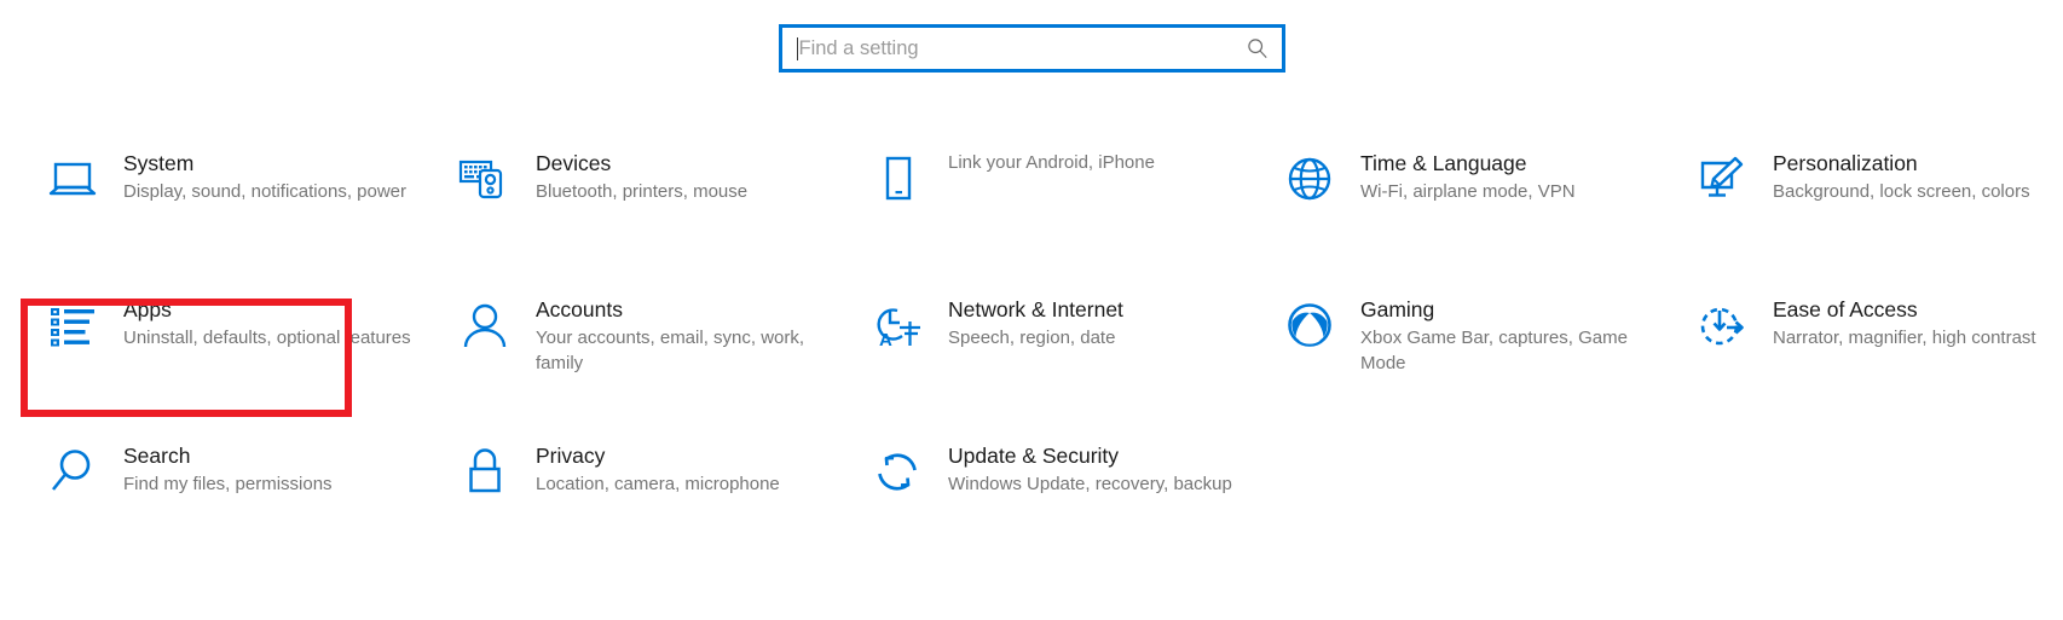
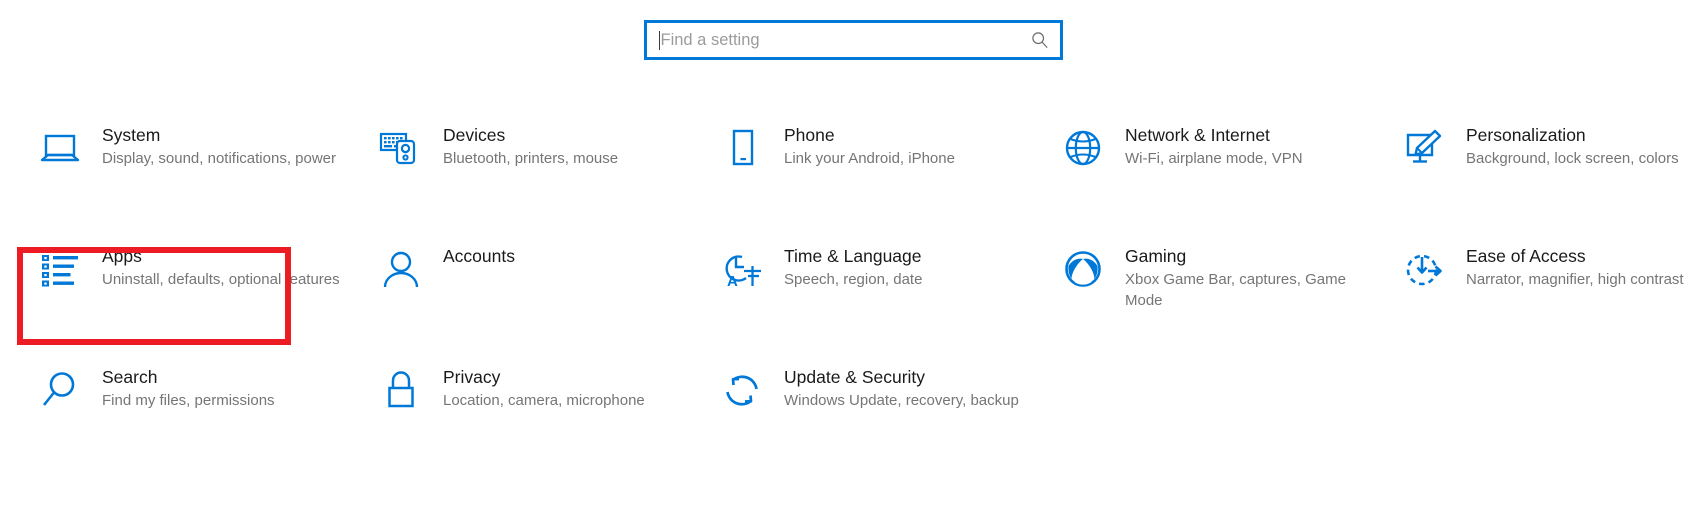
  Find a setting
  System
  Display, sound, notifications, power
  Devices
  Bluetooth, printers, mouse
+ Phone
  Link your Android, iPhone
- Time & Language
+ Network & Internet
  Wi-Fi, airplane mode, VPN
  Personalization
  Background, lock screen, colors
  Apps
  Uninstall, defaults, optional features
  Accounts
- Your accounts, email, sync, work, family
  A
- Network & Internet
+ Time & Language
  Speech, region, date
  Gaming
  Xbox Game Bar, captures, Game Mode
  Ease of Access
  Narrator, magnifier, high contrast
  Search
  Find my files, permissions
  Privacy
  Location, camera, microphone
  Update & Security
  Windows Update, recovery, backup
